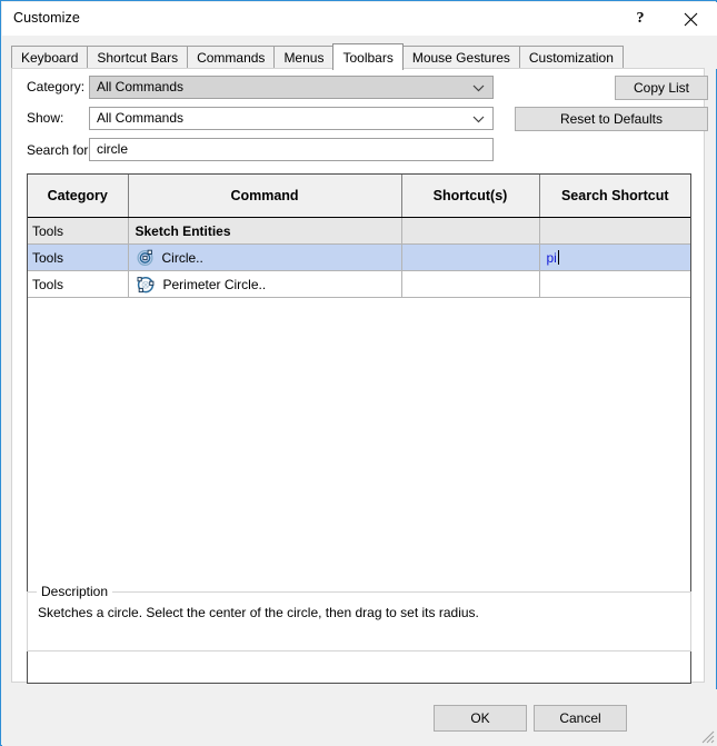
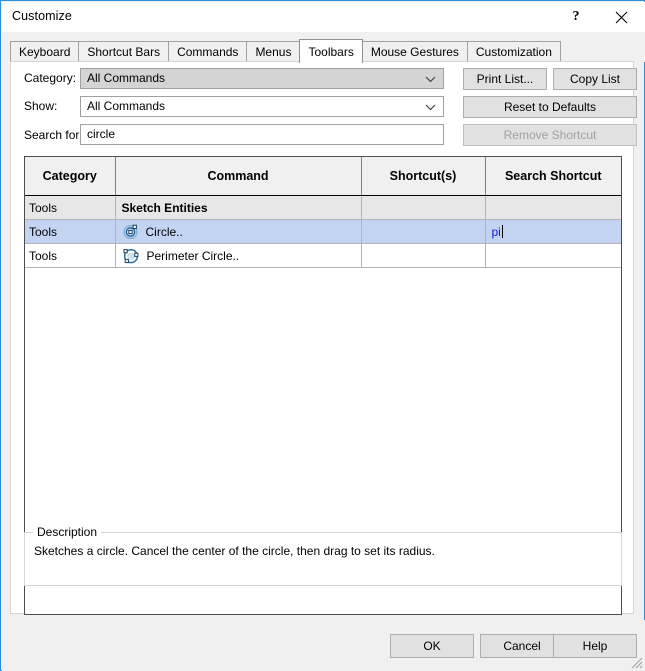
  Customize
  ?
  Keyboard
  Shortcut Bars
  Commands
  Menus
  Toolbars
  Mouse Gestures
  Customization
  Category:
  All Commands
  Show:
  All Commands
  Search for
  circle
+ Print List...
  Copy List
  Reset to Defaults
+ Remove Shortcut
  Category	Command	Shortcut(s)	Search Shortcut
  Tools	Sketch Entities
  Tools	Circle..		pi
  Tools	Perimeter Circle..
  Description
- Sketches a circle. Select the center of the circle, then drag to set its radius.
+ Sketches a circle. Cancel the center of the circle, then drag to set its radius.
  OK
  Cancel
+ Help
